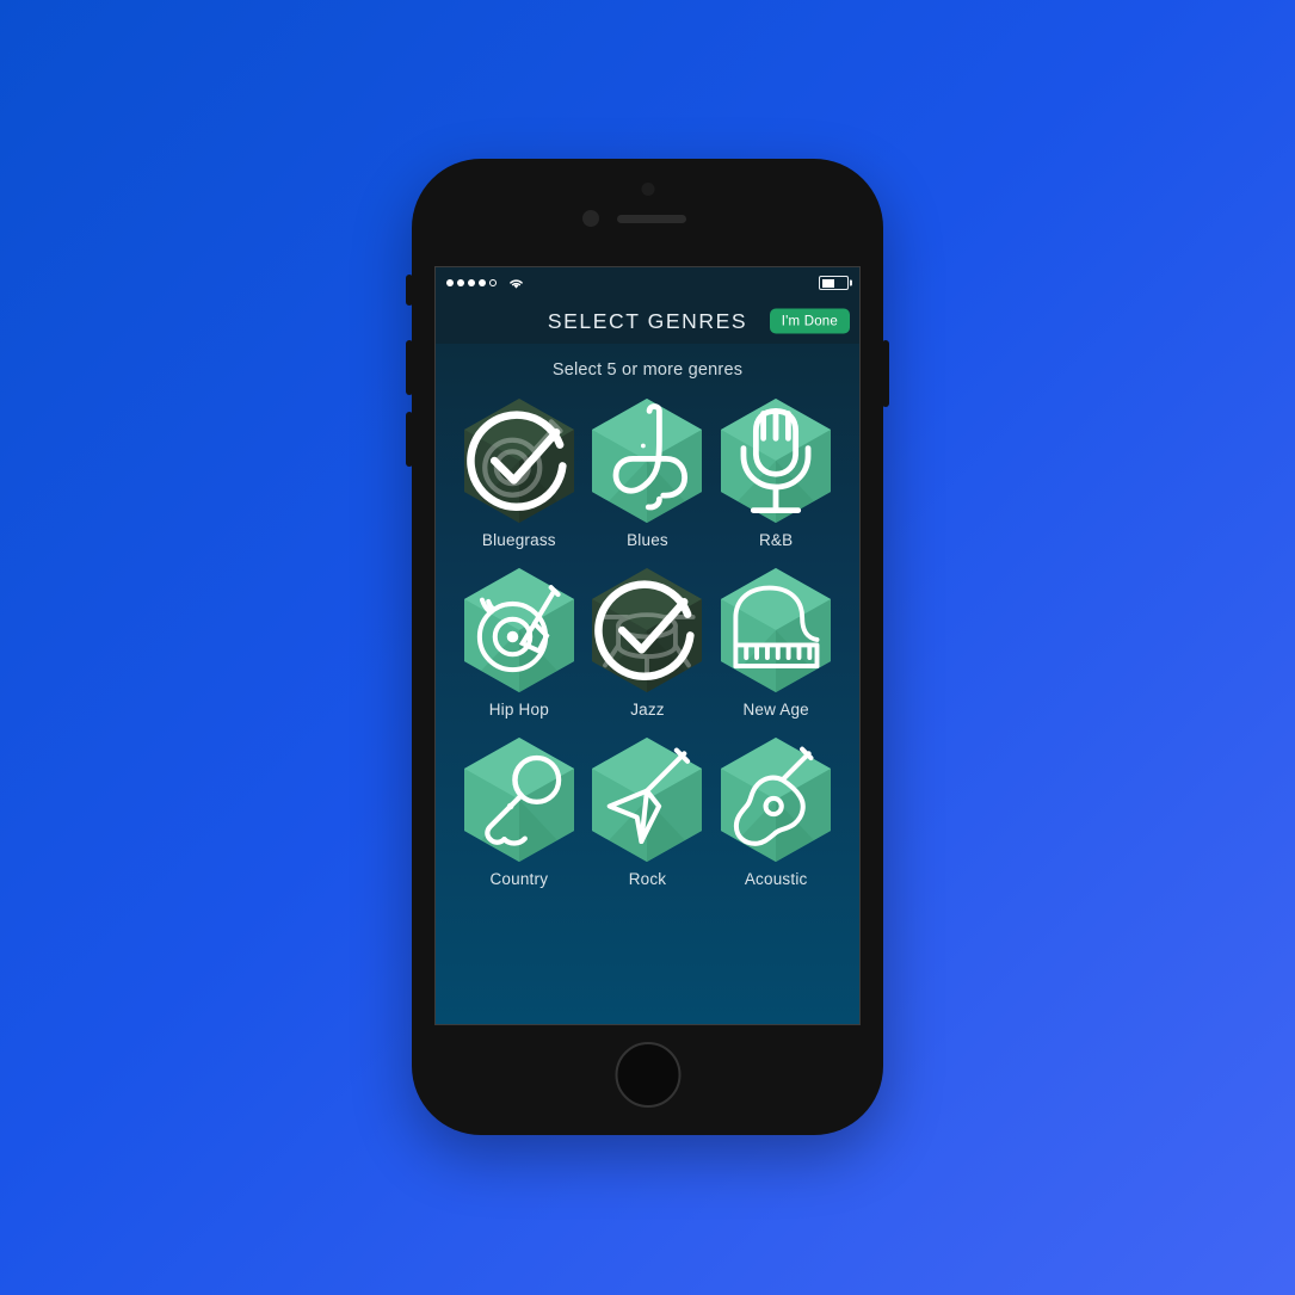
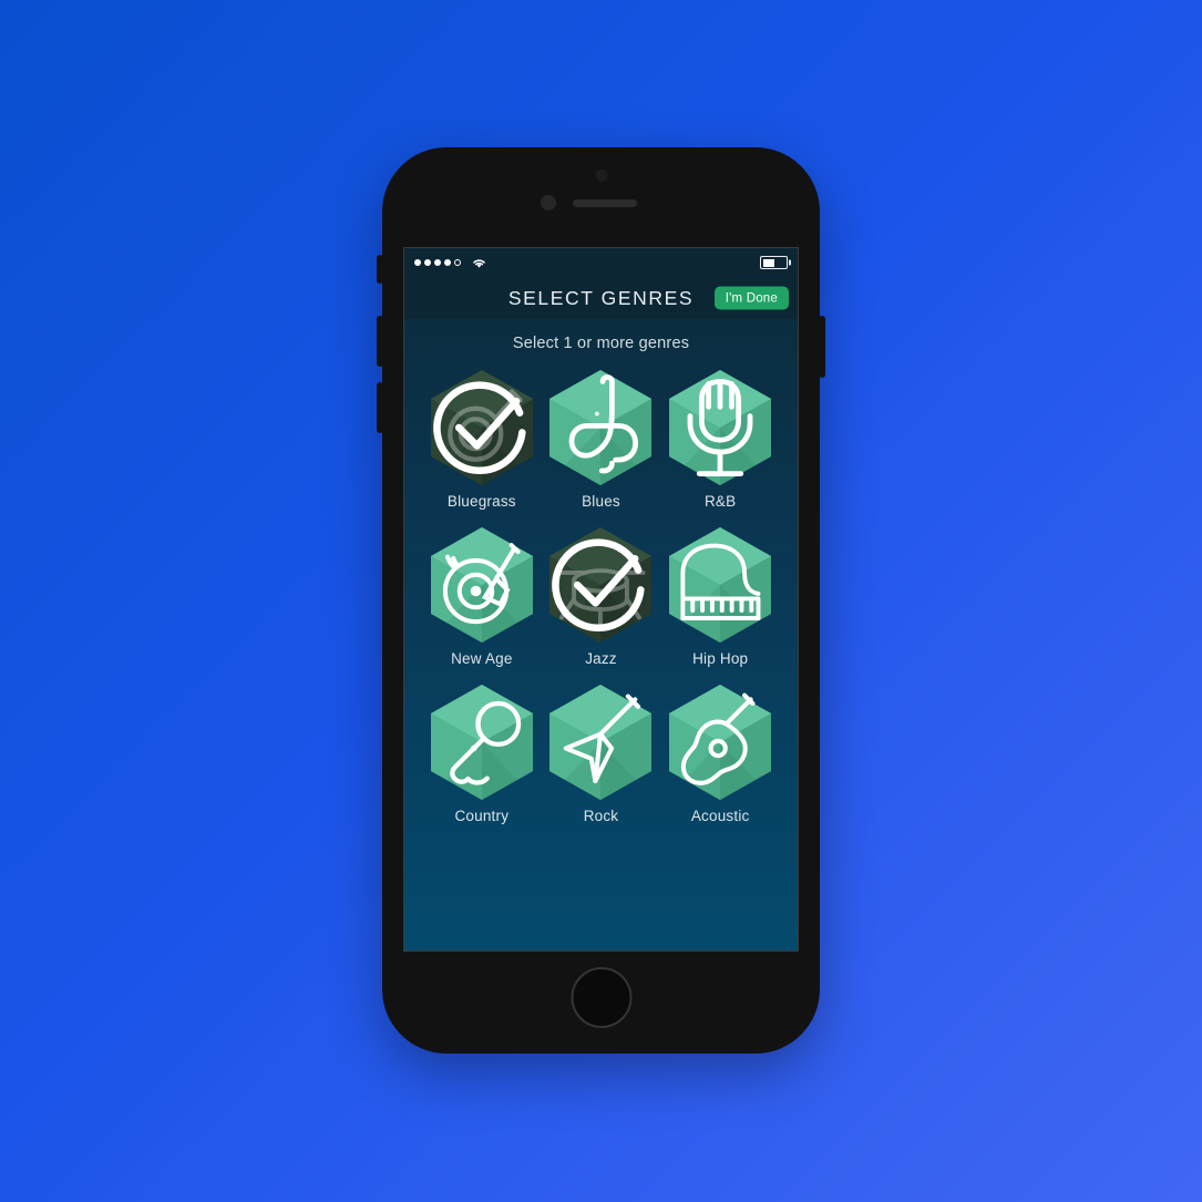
  SELECT GENRES
  I'm Done
- Select 5 or more genres
+ Select 1 or more genres
  Bluegrass
  Blues
  R&B
- Hip Hop
+ New Age
  Jazz
- New Age
+ Hip Hop
  Country
  Rock
  Acoustic
